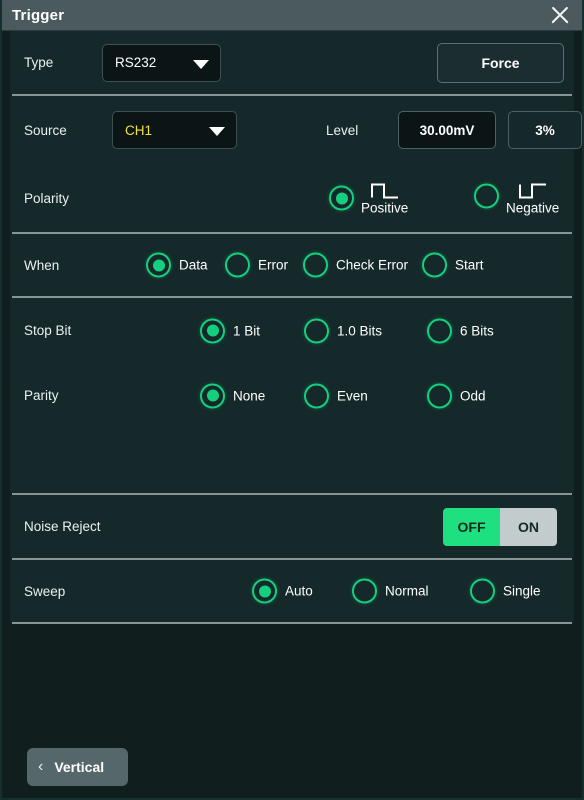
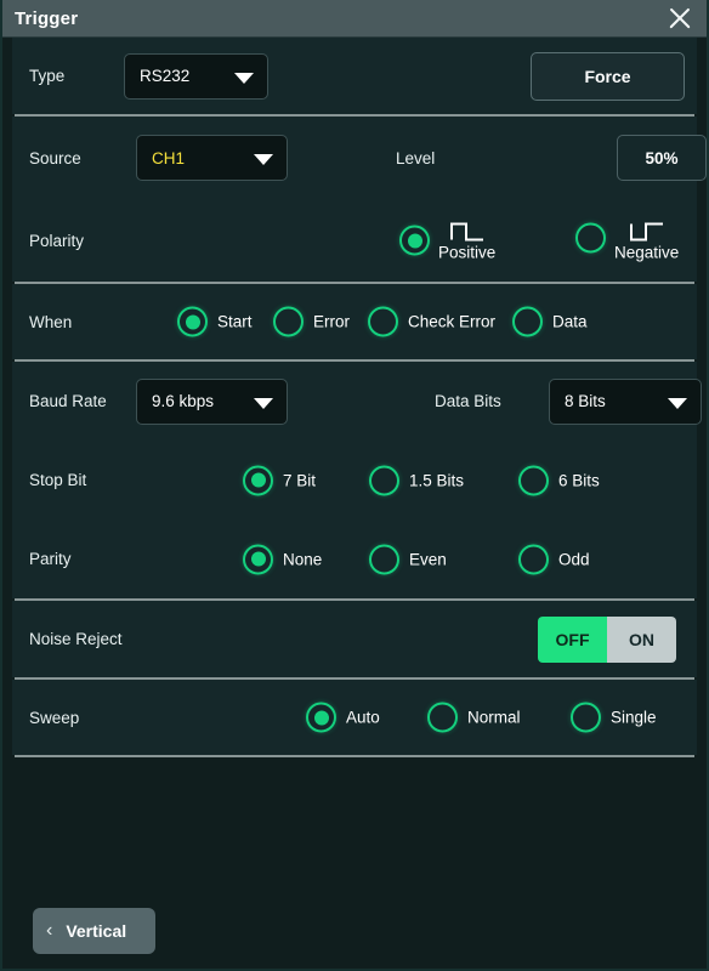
  Trigger
  Type
  RS232
  Force
  Source
  CH1
  Level
- 30.00mV
- 3%
+ 50%
  Polarity
  Positive
  Negative
  When
- Data
+ Start
  Error
  Check Error
- Start
+ Data
+ Baud Rate
+ 9.6 kbps
+ Data Bits
+ 8 Bits
  Stop Bit
- 1 Bit
+ 7 Bit
- 1.0 Bits
+ 1.5 Bits
  6 Bits
  Parity
  None
  Even
  Odd
  Noise Reject
  OFF
  ON
  Sweep
  Auto
  Normal
  Single
  ‹
  Vertical
